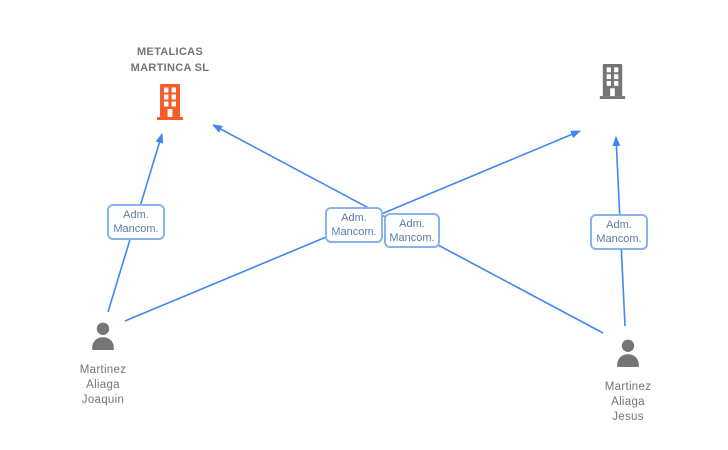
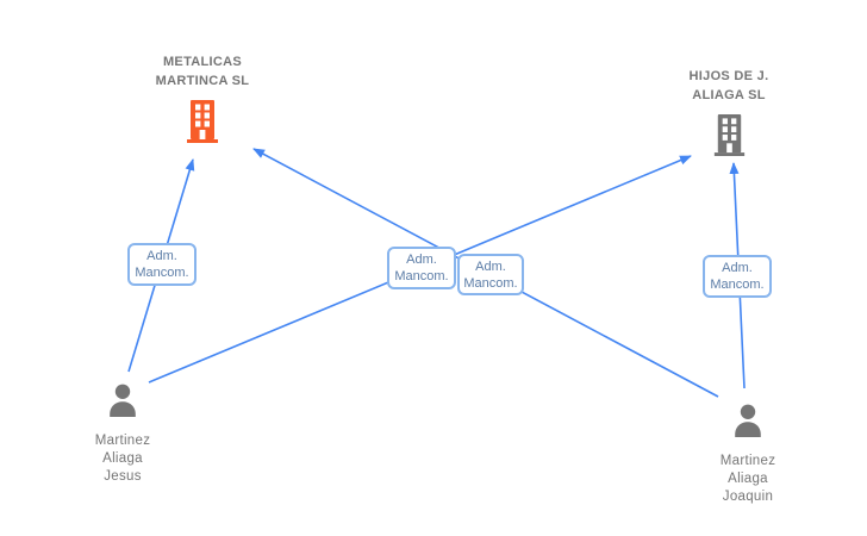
  METALICAS
  MARTINCA SL
+ HIJOS DE J.
+ ALIAGA SL
  Martinez
  Aliaga
- Joaquin
+ Jesus
  Martinez
  Aliaga
- Jesus
+ Joaquin
  Adm.
  Mancom.
  Adm.
  Mancom.
  Adm.
  Mancom.
  Adm.
  Mancom.
